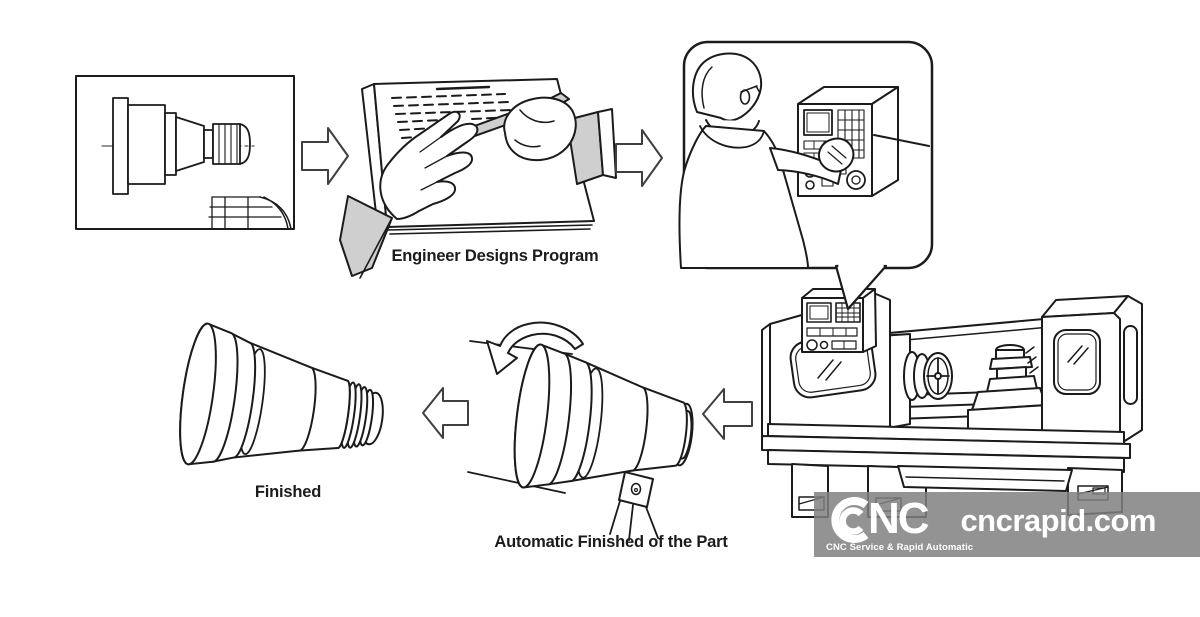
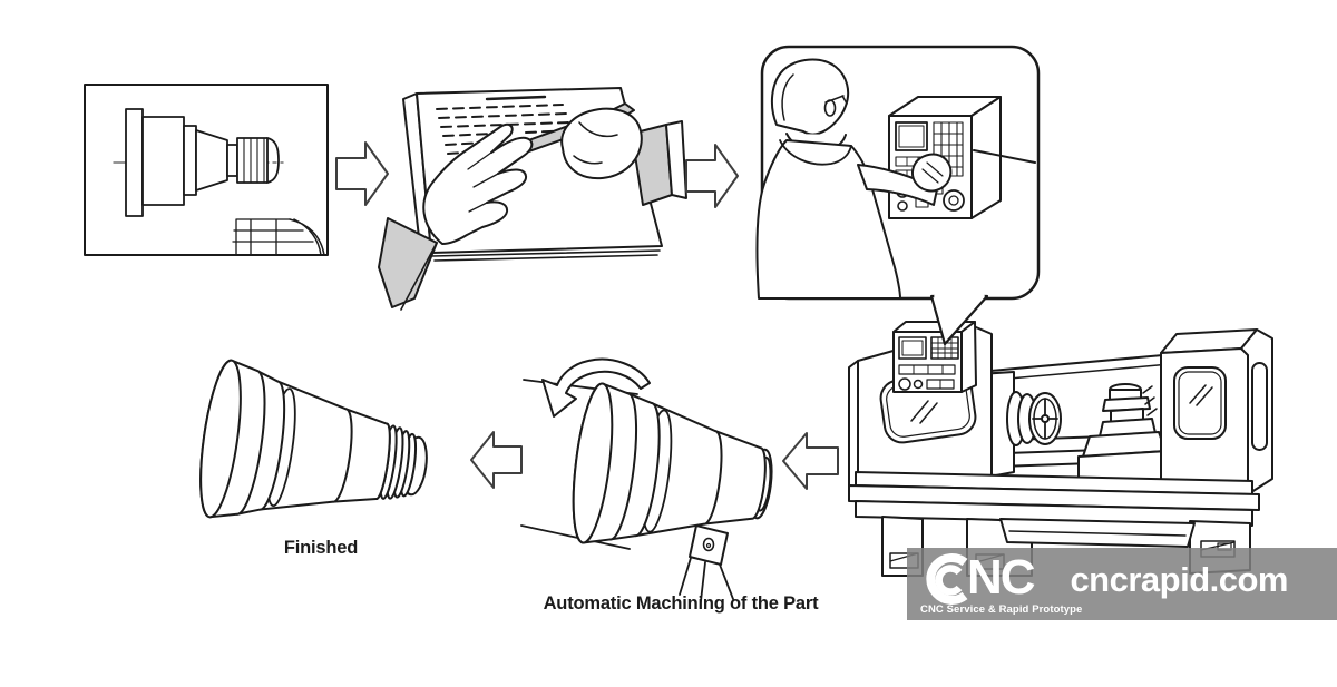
- Engineer Designs Program
  Finished
- Automatic Finished of the Part
+ Automatic Machining of the Part
  NC
- CNC Service & Rapid Automatic
+ CNC Service & Rapid Prototype
  cncrapid.com
